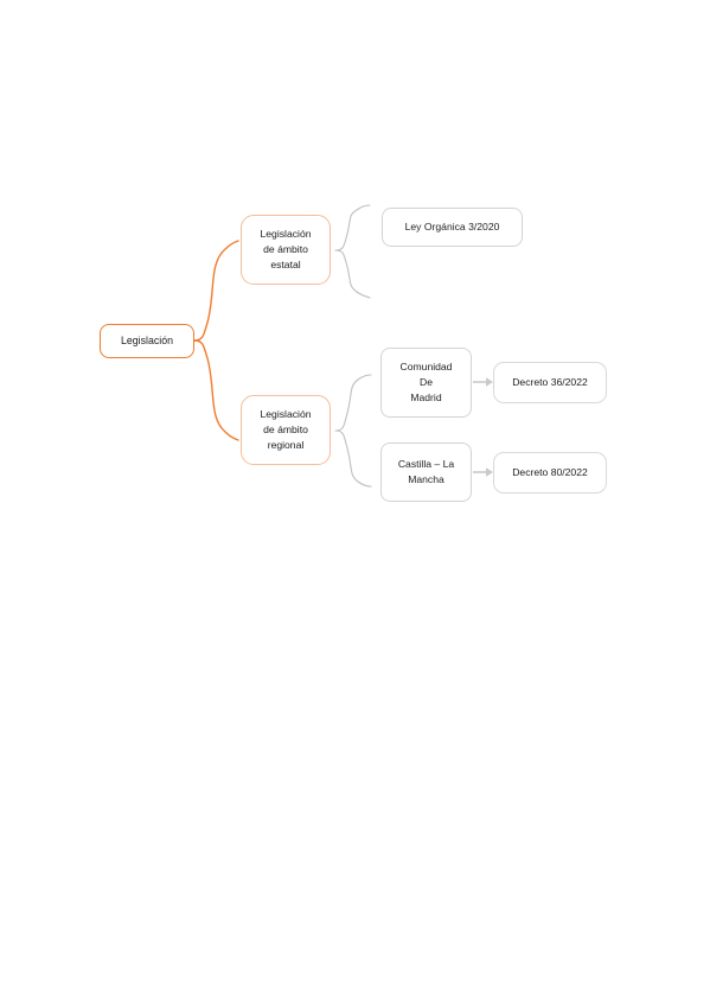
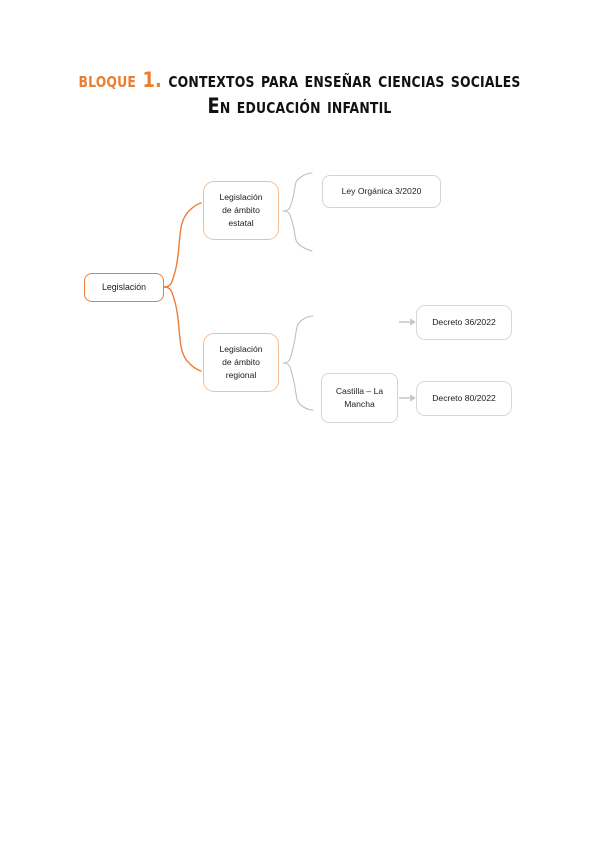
+ bloque 1. contextos para enseñar ciencias sociales
+ en educación infantil
  Legislación
  Legislación
  de ámbito
  estatal
  Legislación
  de ámbito
  regional
  Ley Orgánica 3/2020
- Comunidad
- De
- Madrid
  Castilla – La
  Mancha
  Decreto 36/2022
  Decreto 80/2022
